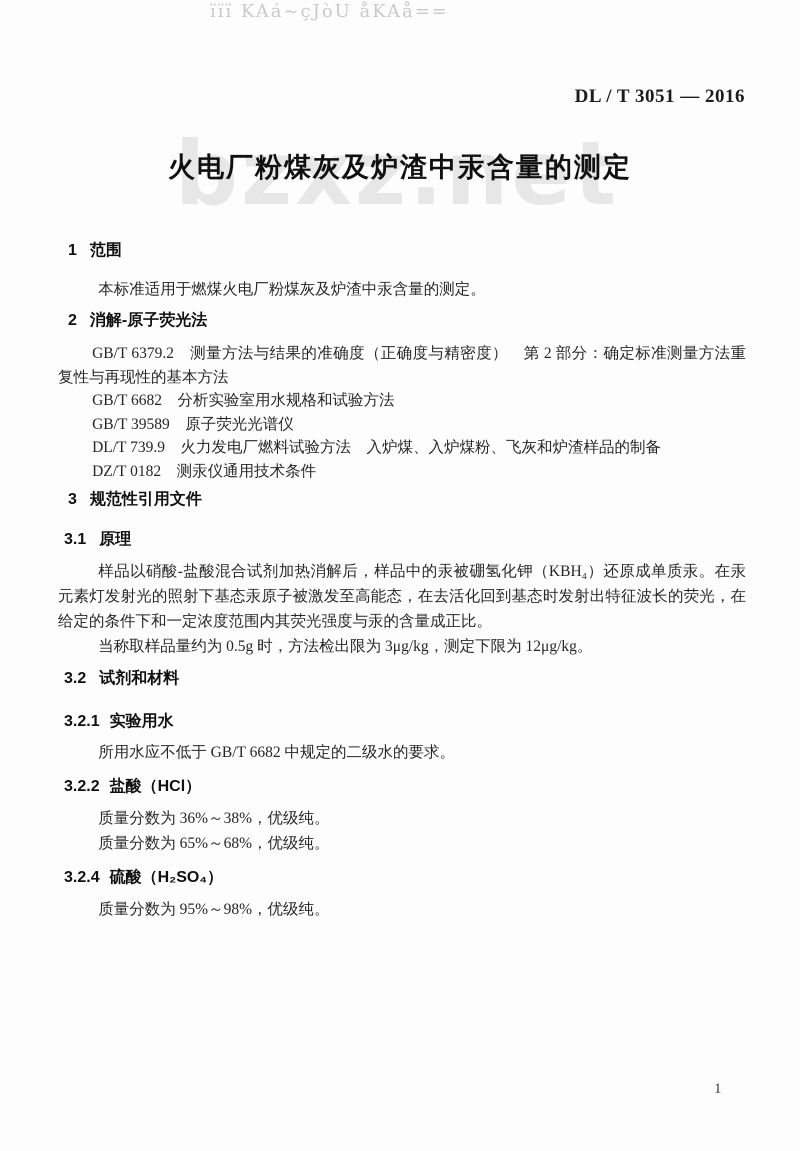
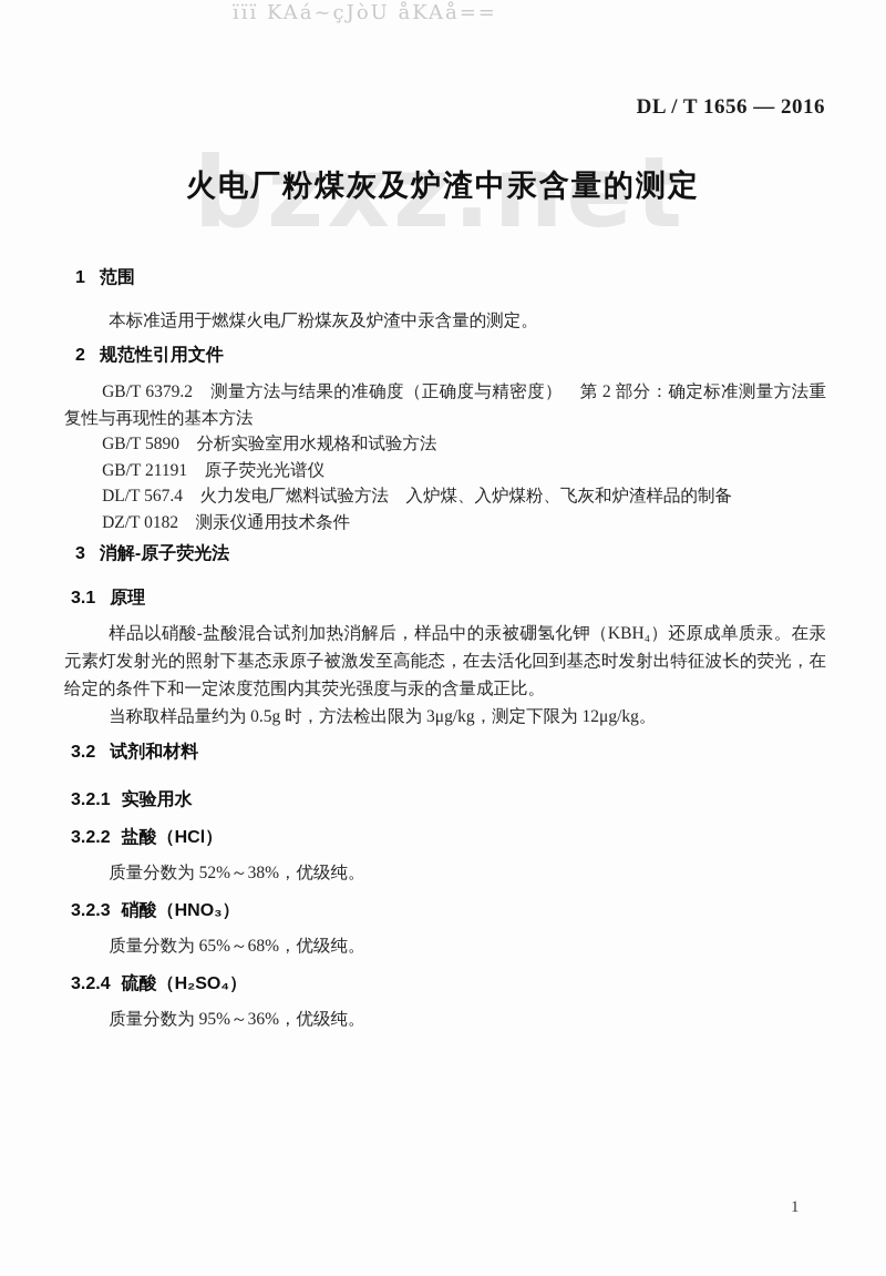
  ïïï KAá~çJòU åKAå==
- DL / T 3051 — 2016
+ DL / T 1656 — 2016
  bzxz.net
  火电厂粉煤灰及炉渣中汞含量的测定
  1 范围
  本标准适用于燃煤火电厂粉煤灰及炉渣中汞含量的测定。
- 2 消解-原子荧光法
+ 2 规范性引用文件
  GB/T 6379.2 测量方法与结果的准确度（正确度与精密度） 第 2 部分：确定标准测量方法重复性与再现性的基本方法
- GB/T 6682 分析实验室用水规格和试验方法
+ GB/T 5890 分析实验室用水规格和试验方法
- GB/T 39589 原子荧光光谱仪
+ GB/T 21191 原子荧光光谱仪
- DL/T 739.9 火力发电厂燃料试验方法 入炉煤、入炉煤粉、飞灰和炉渣样品的制备
+ DL/T 567.4 火力发电厂燃料试验方法 入炉煤、入炉煤粉、飞灰和炉渣样品的制备
  DZ/T 0182 测汞仪通用技术条件
- 3 规范性引用文件
+ 3 消解-原子荧光法
  3.1 原理
  样品以硝酸-盐酸混合试剂加热消解后，样品中的汞被硼氢化钾（KBH₄）还原成单质汞。在汞元素灯发射光的照射下基态汞原子被激发至高能态，在去活化回到基态时发射出特征波长的荧光，在给定的条件下和一定浓度范围内其荧光强度与汞的含量成正比。
  当称取样品量约为 0.5g 时，方法检出限为 3μg/kg，测定下限为 12μg/kg。
  3.2 试剂和材料
  3.2.1 实验用水
- 所用水应不低于 GB/T 6682 中规定的二级水的要求。
  3.2.2 盐酸（HCl）
- 质量分数为 36%～38%，优级纯。
+ 质量分数为 52%～38%，优级纯。
+ 3.2.3 硝酸（HNO₃）
  质量分数为 65%～68%，优级纯。
  3.2.4 硫酸（H₂SO₄）
- 质量分数为 95%～98%，优级纯。
+ 质量分数为 95%～36%，优级纯。
  1
